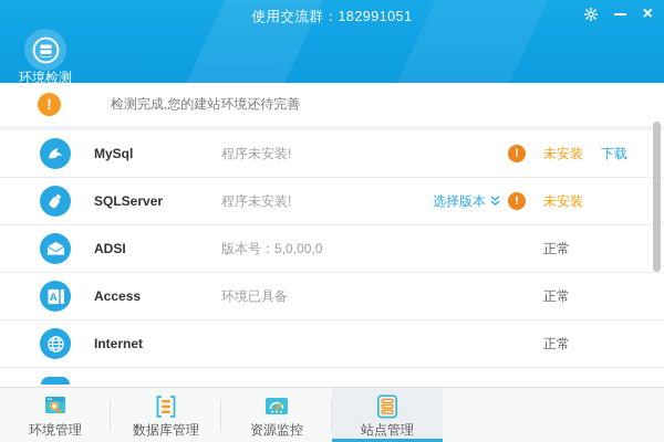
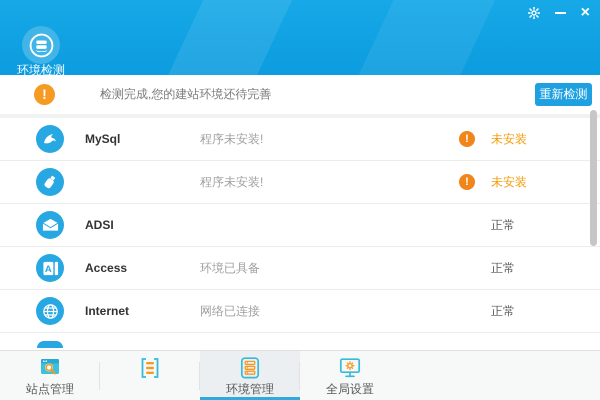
- 使用交流群：182991051
  ×
  环境检测
  !
  检测完成,您的建站环境还待完善
+ 重新检测
  MySql
  程序未安装!
  !
  未安装
- 下载
- SQLServer
  程序未安装!
- 选择版本
  !
  未安装
  ADSI
- 版本号：5,0,00,0
  正常
  A
  Access
  环境已具备
  正常
  Internet
+ 网络已连接
  正常
- 环境管理
+ 站点管理
- 数据库管理
- 资源监控
- 站点管理
+ 环境管理
+ 全局设置
